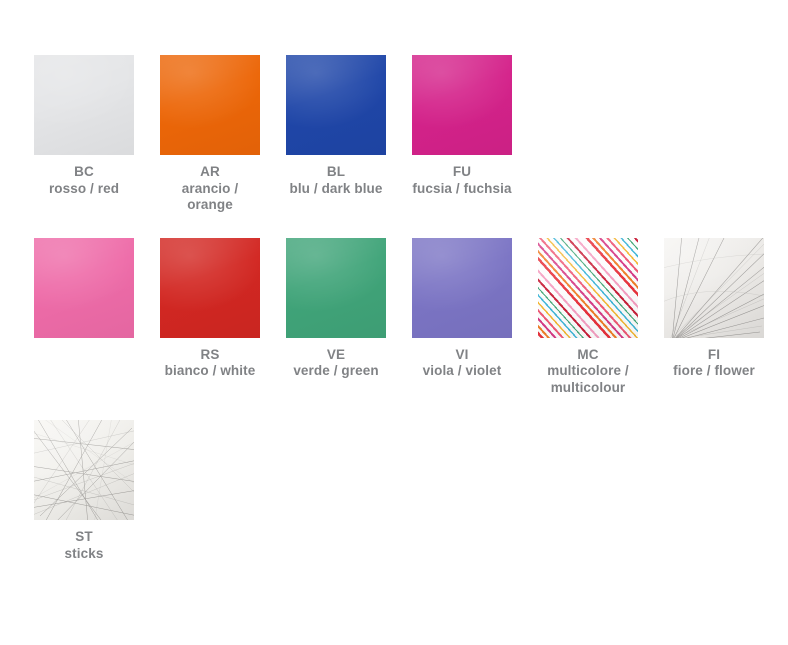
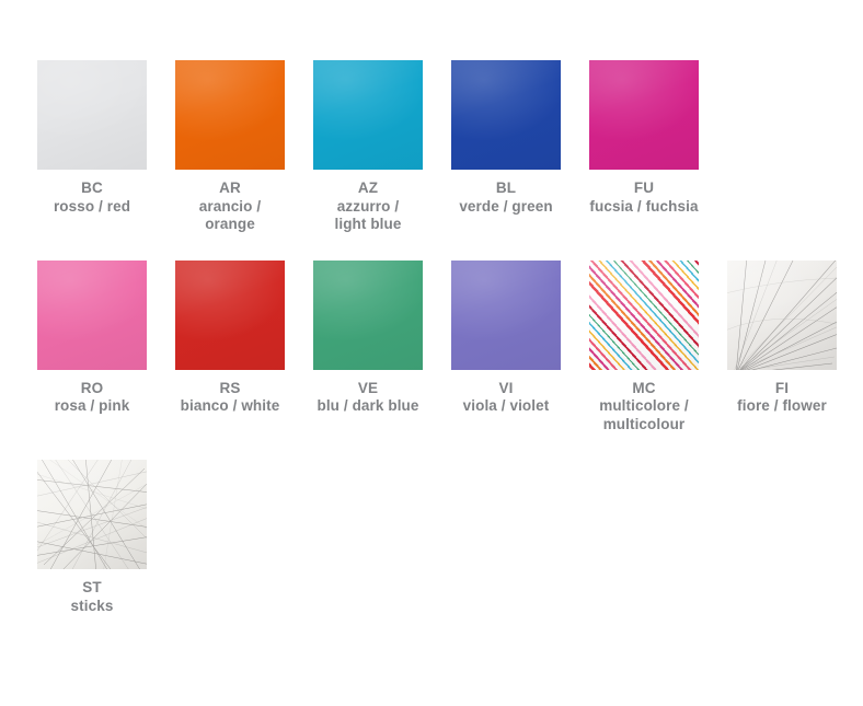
  BC
  rosso / red
  AR
  arancio / orange
+ AZ
+ azzurro /
+ light blue
  BL
- blu / dark blue
+ verde / green
  FU
  fucsia / fuchsia
+ RO
+ rosa / pink
  RS
  bianco / white
  VE
- verde / green
+ blu / dark blue
  VI
  viola / violet
  MC
  multicolore /
  multicolour
  FI
  fiore / flower
  ST
  sticks
